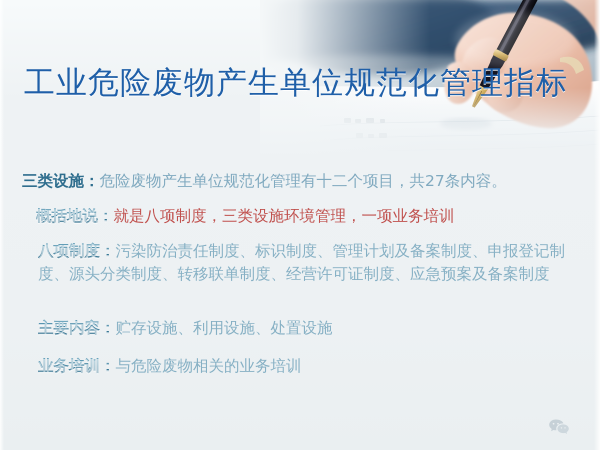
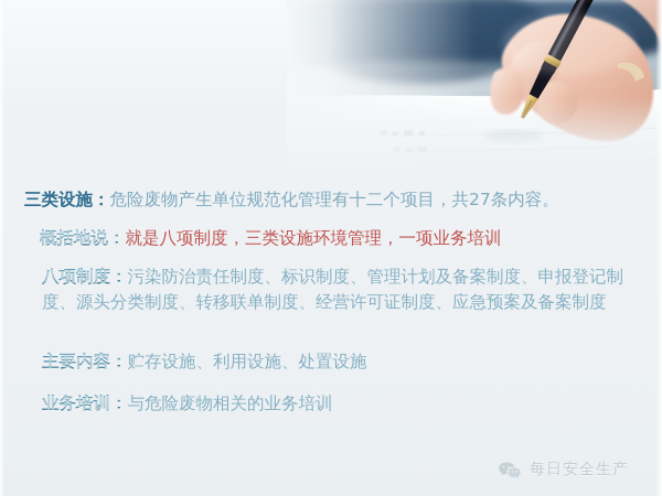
- 工业危险废物产生单位规范化管理指标
  三类设施：危险废物产生单位规范化管理有十二个项目，共27条内容。
  概括地说：就是八项制度，三类设施环境管理，一项业务培训
  八项制度：污染防治责任制度、标识制度、管理计划及备案制度、申报登记制度、源头分类制度、转移联单制度、经营许可证制度、应急预案及备案制度
  主要内容：贮存设施、利用设施、处置设施
  业务培训：与危险废物相关的业务培训
+ 每日安全生产
